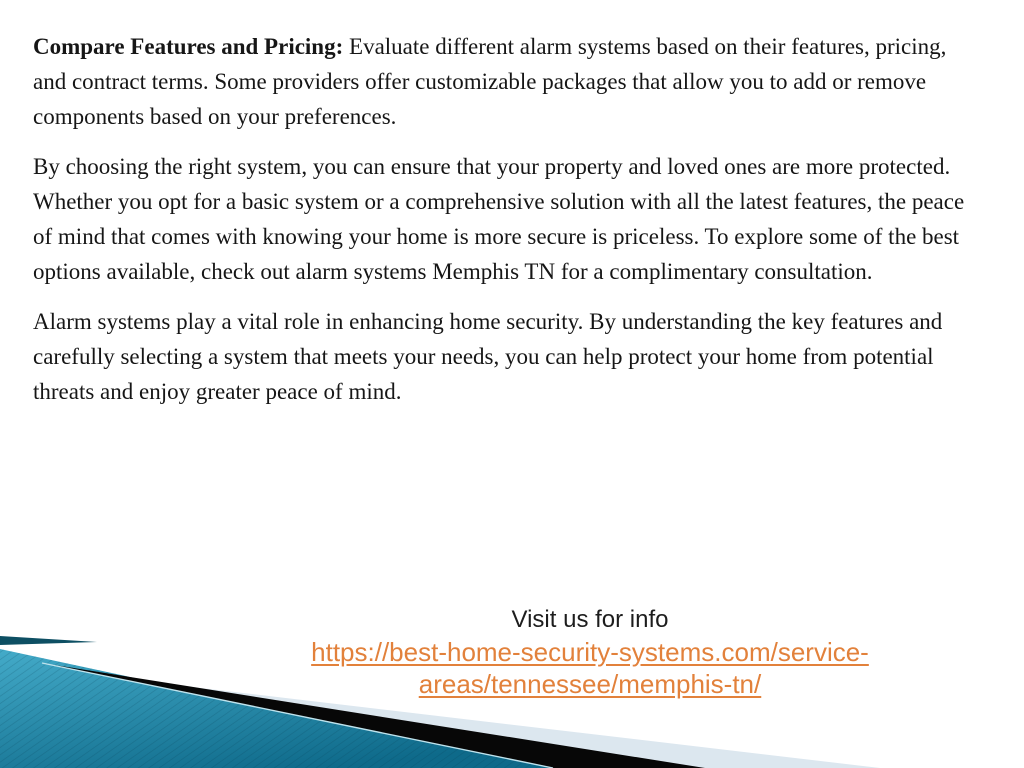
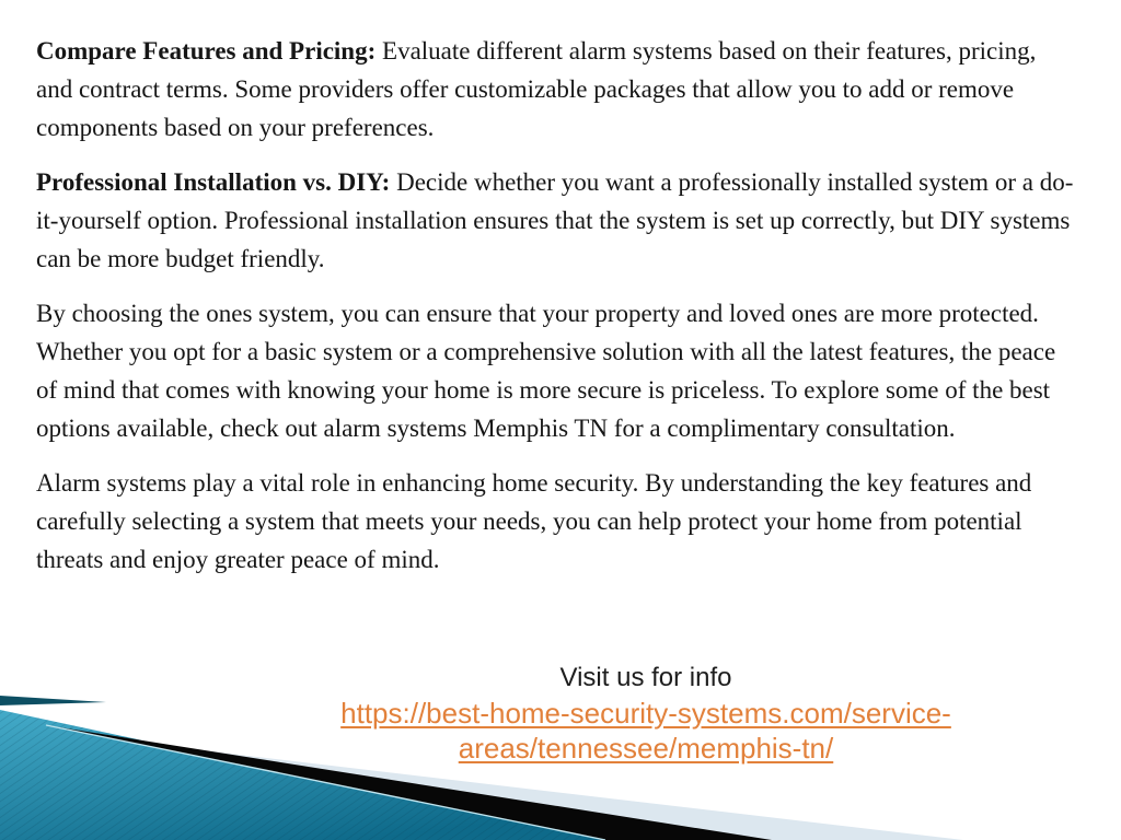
  Compare Features and Pricing: Evaluate different alarm systems based on their features, pricing, and contract terms. Some providers offer customizable packages that allow you to add or remove components based on your preferences.
+ Professional Installation vs. DIY: Decide whether you want a professionally installed system or a do-it-yourself option. Professional installation ensures that the system is set up correctly, but DIY systems can be more budget friendly.
- By choosing the right system, you can ensure that your property and loved ones are more protected. Whether you opt for a basic system or a comprehensive solution with all the latest features, the peace of mind that comes with knowing your home is more secure is priceless. To explore some of the best options available, check out alarm systems Memphis TN for a complimentary consultation.
+ By choosing the ones system, you can ensure that your property and loved ones are more protected. Whether you opt for a basic system or a comprehensive solution with all the latest features, the peace of mind that comes with knowing your home is more secure is priceless. To explore some of the best options available, check out alarm systems Memphis TN for a complimentary consultation.
  Alarm systems play a vital role in enhancing home security. By understanding the key features and carefully selecting a system that meets your needs, you can help protect your home from potential threats and enjoy greater peace of mind.
  Visit us for info
  https://best-home-security-systems.com/service-
  areas/tennessee/memphis-tn/
